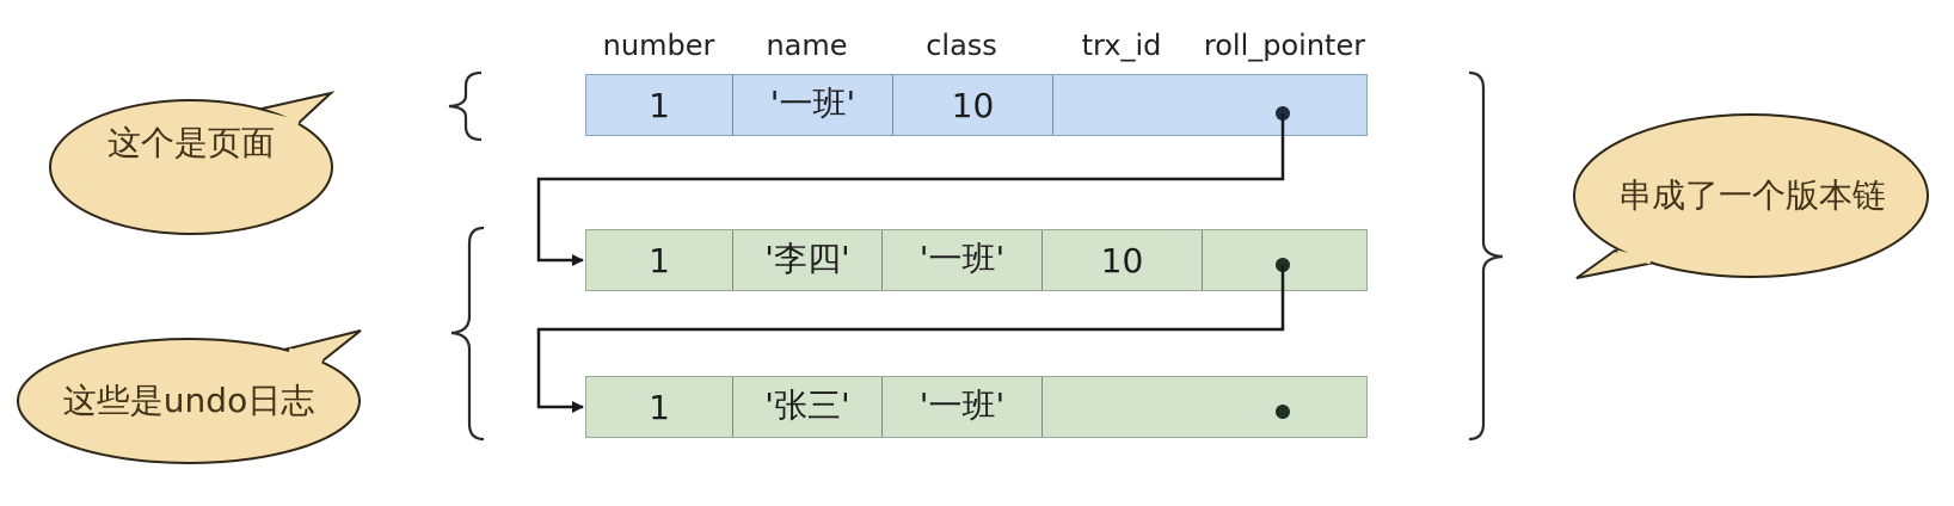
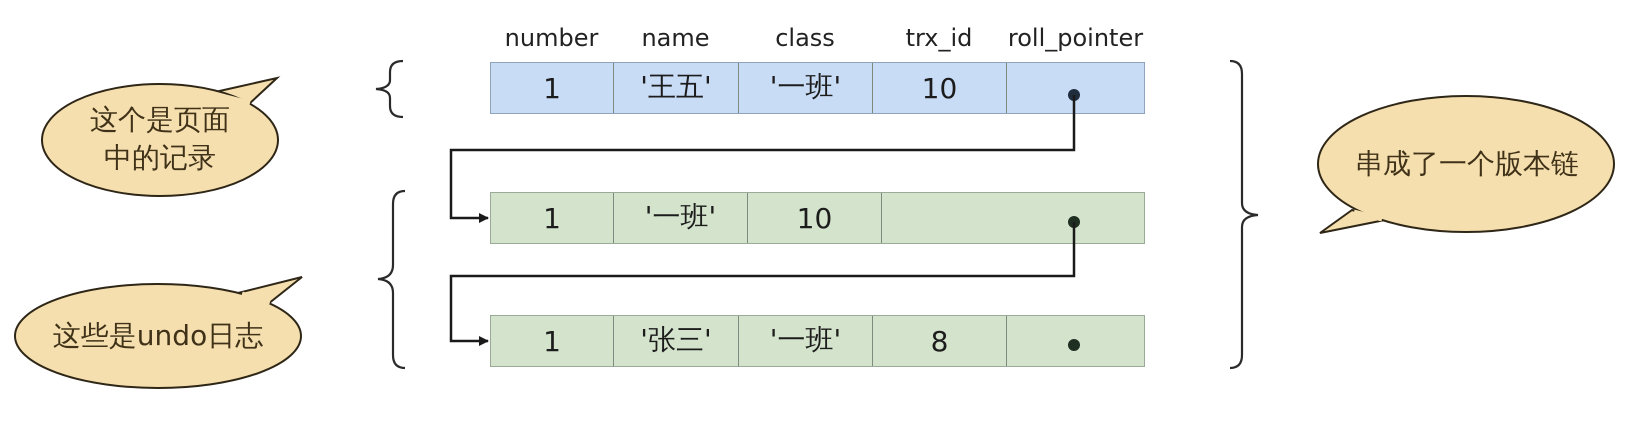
  number
  name
  class
  trx_id
  roll_pointer
  1
+ '王五'
  '一班'
  10
  1
- '李四'
  '一班'
  10
  1
  '张三'
  '一班'
+ 8
  这个是页面
+ 中的记录
  这些是undo日志
  串成了一个版本链
